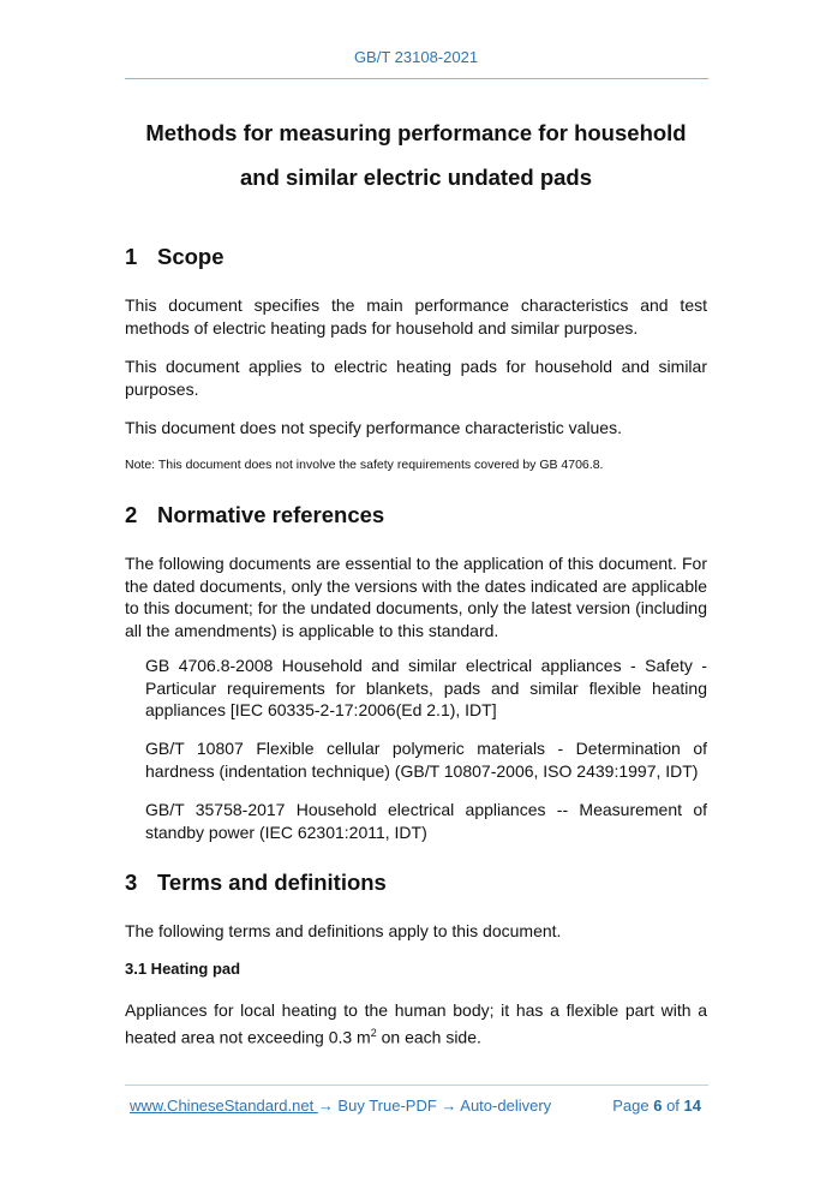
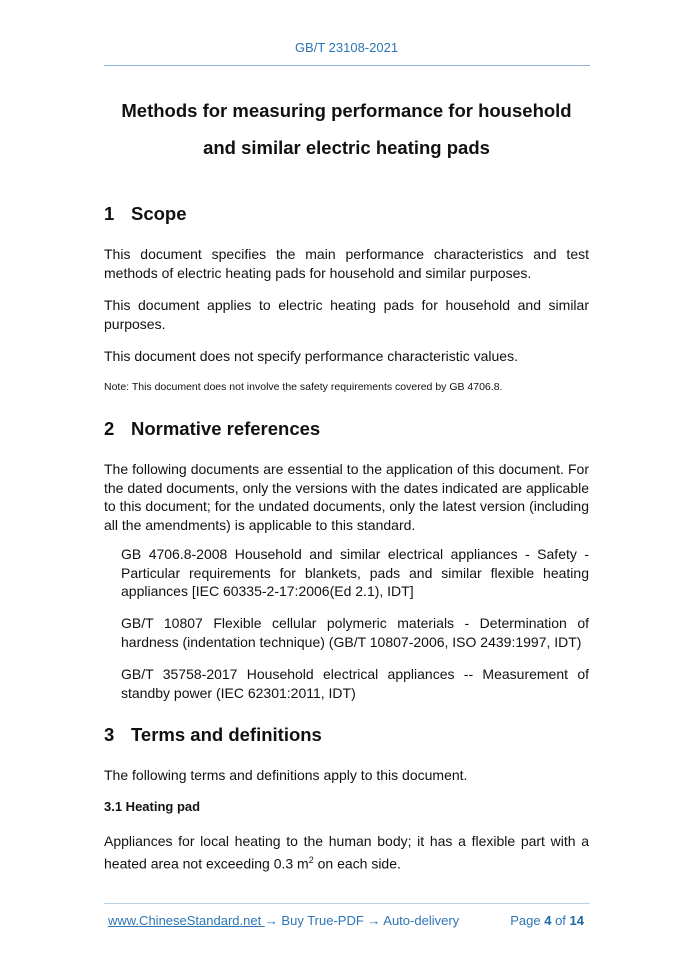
  GB/T 23108-2021
  Methods for measuring performance for household
- and similar electric undated pads
+ and similar electric heating pads
  1 Scope
  This document specifies the main performance characteristics and test methods of electric heating pads for household and similar purposes.
  This document applies to electric heating pads for household and similar purposes.
  This document does not specify performance characteristic values.
  Note: This document does not involve the safety requirements covered by GB 4706.8.
  2 Normative references
  The following documents are essential to the application of this document. For the dated documents, only the versions with the dates indicated are applicable to this document; for the undated documents, only the latest version (including all the amendments) is applicable to this standard.
  GB 4706.8-2008 Household and similar electrical appliances - Safety - Particular requirements for blankets, pads and similar flexible heating appliances [IEC 60335-2-17:2006(Ed 2.1), IDT]
  GB/T 10807 Flexible cellular polymeric materials - Determination of hardness (indentation technique) (GB/T 10807-2006, ISO 2439:1997, IDT)
  GB/T 35758-2017 Household electrical appliances -- Measurement of standby power (IEC 62301:2011, IDT)
  3 Terms and definitions
  The following terms and definitions apply to this document.
  3.1 Heating pad
  Appliances for local heating to the human body; it has a flexible part with a heated area not exceeding 0.3 m2 on each side.
  www.ChineseStandard.net → Buy True-PDF → Auto-delivery
- Page 6 of 14
+ Page 4 of 14
